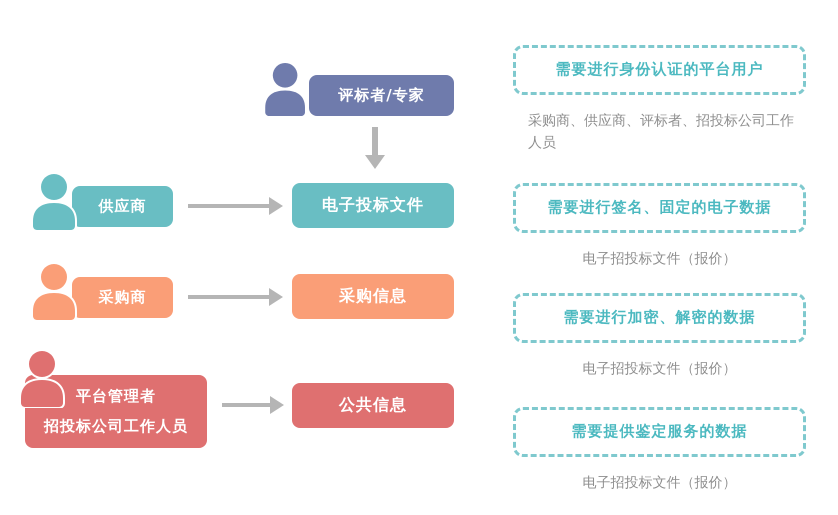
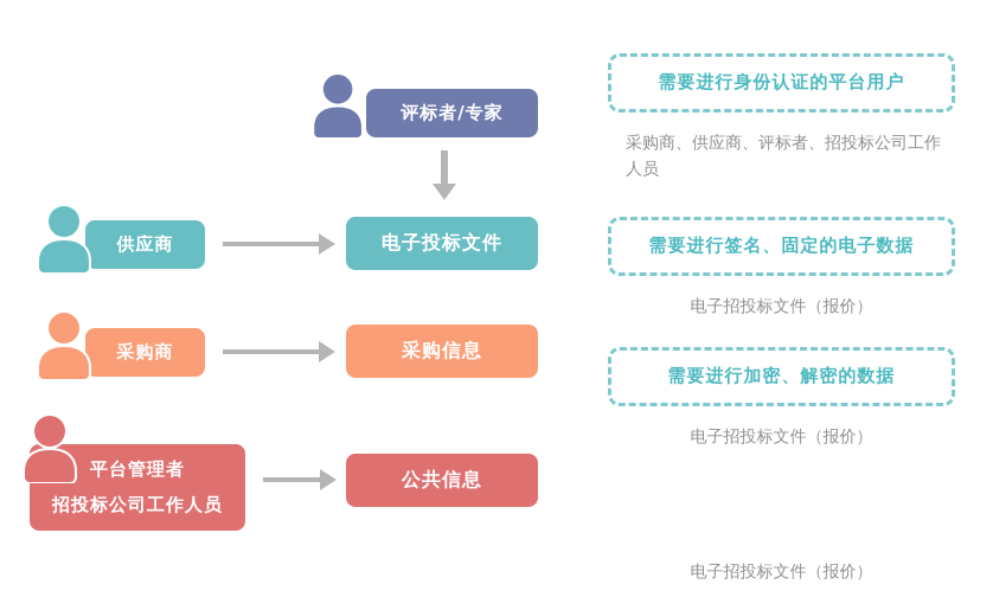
  评标者/专家
  供应商
  电子投标文件
  采购商
  采购信息
  平台管理者
  招投标公司工作人员
  公共信息
  需要进行身份认证的平台用户
  采购商、供应商、评标者、招投标公司工作人员
  需要进行签名、固定的电子数据
  电子招投标文件（报价）
  需要进行加密、解密的数据
  电子招投标文件（报价）
- 需要提供鉴定服务的数据
  电子招投标文件（报价）
